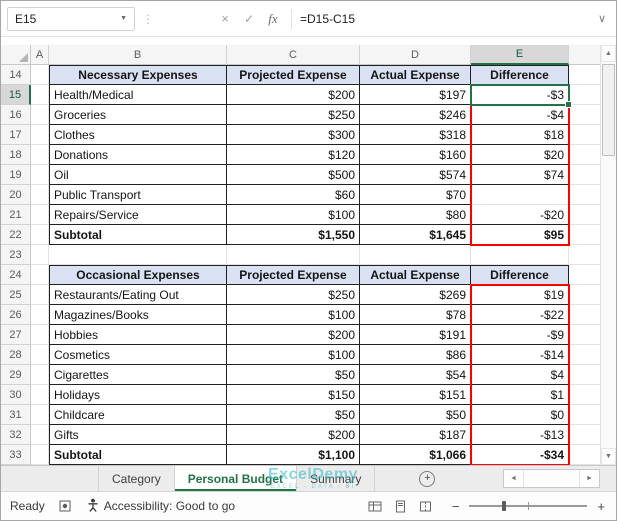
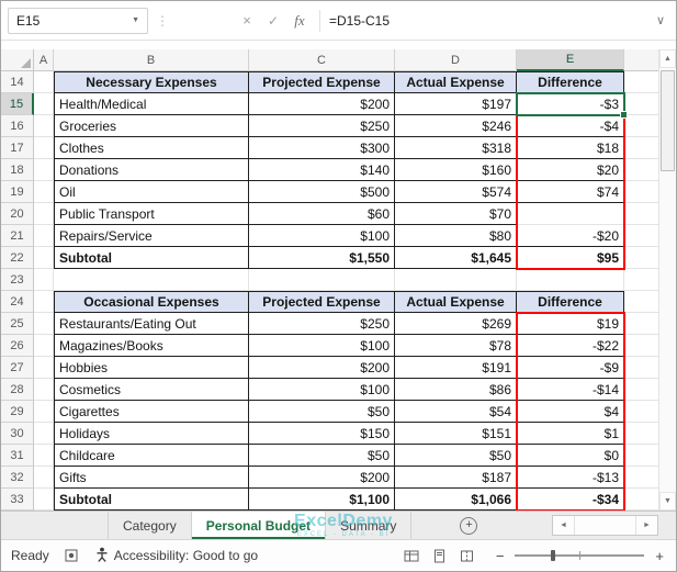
  E15
  ⋮
  ×
  ✓
  fx
  =D15-C15
  ∨
  A
  B
  C
  D
  E
  14
  Necessary Expenses
  Projected Expense
  Actual Expense
  Difference
  15
  Health/Medical
  $200
  $197
  16
  Groceries
  $250
  $246
  -$4
  17
  Clothes
  $300
  $318
  $18
  18
  Donations
- $120
+ $140
  $160
  $20
  19
  Oil
  $500
  $574
  $74
  20
  Public Transport
  $60
  $70
  21
  Repairs/Service
  $100
  $80
  -$20
  22
  Subtotal
  $1,550
  $1,645
  $95
  23
  24
  Occasional Expenses
  Projected Expense
  Actual Expense
  Difference
  25
  Restaurants/Eating Out
  $250
  $269
  $19
  26
  Magazines/Books
  $100
  $78
  -$22
  27
  Hobbies
  $200
  $191
  -$9
  28
  Cosmetics
  $100
  $86
  -$14
  29
  Cigarettes
  $50
  $54
  $4
  30
  Holidays
  $150
  $151
  $1
  31
  Childcare
  $50
  $50
  $0
  32
  Gifts
  $200
  $187
  -$13
  33
  Subtotal
  $1,100
  $1,066
  -$34
  Category
  Personal Budget
  Summary
  +
  ExcelDemy
  Ready
  Accessibility: Good to go
  −
  +
